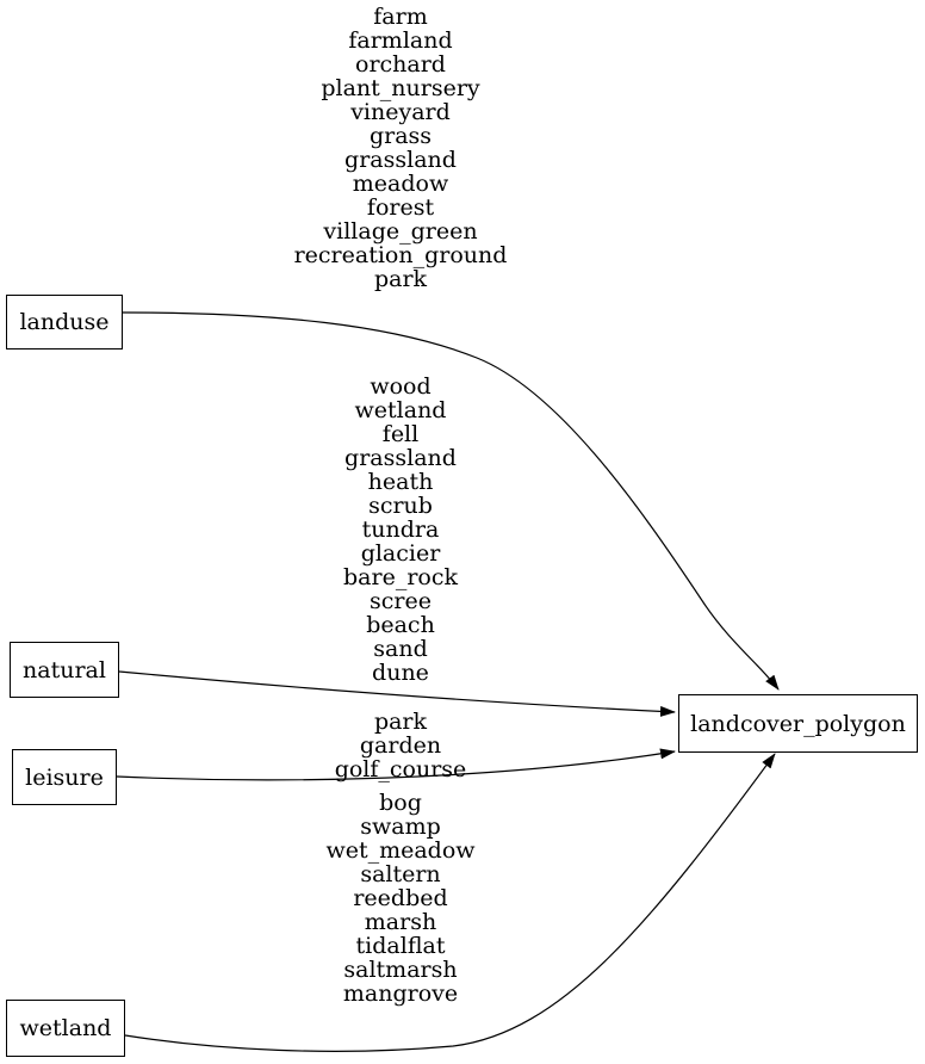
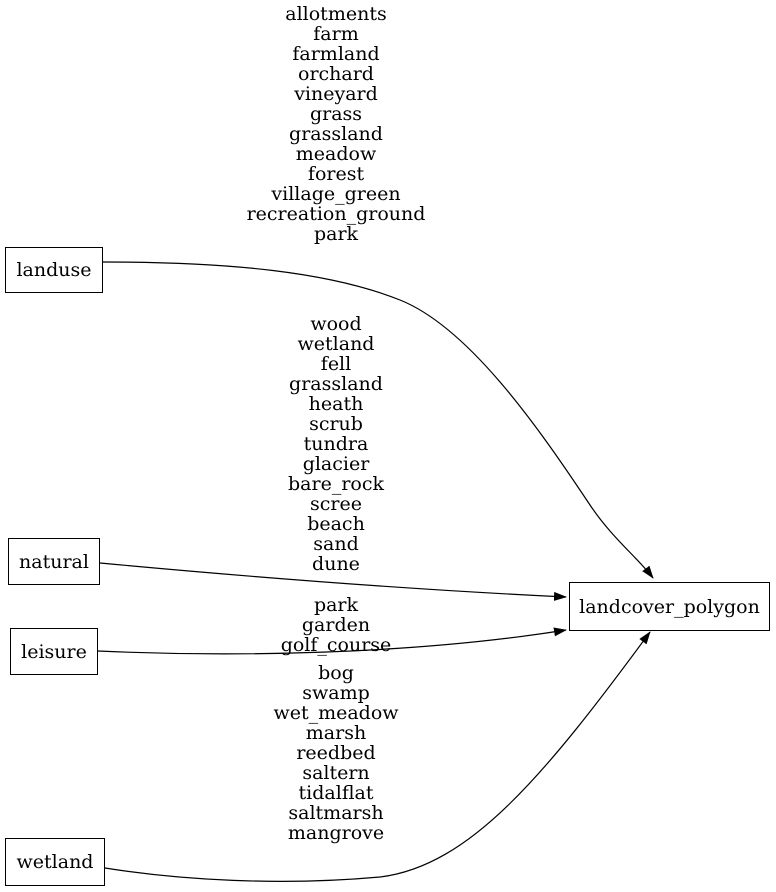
  landuse
  natural
  leisure
  wetland
  landcover_polygon
+ allotments
  farm
  farmland
  orchard
- plant_nursery
  vineyard
  grass
  grassland
  meadow
  forest
  village_green
  recreation_ground
  park
  wood
  wetland
  fell
  grassland
  heath
  scrub
  tundra
  glacier
  bare_rock
  scree
  beach
  sand
  dune
  park
  garden
  golf_course
  bog
  swamp
  wet_meadow
- saltern
+ marsh
  reedbed
- marsh
+ saltern
  tidalflat
  saltmarsh
  mangrove
